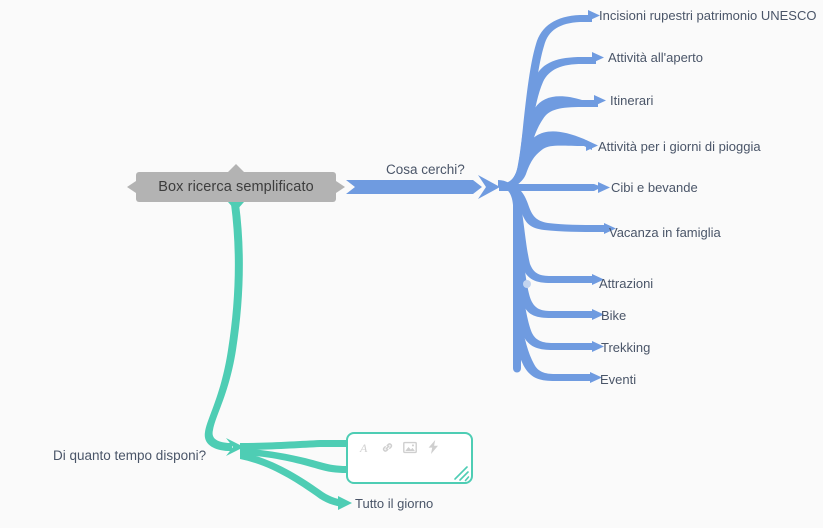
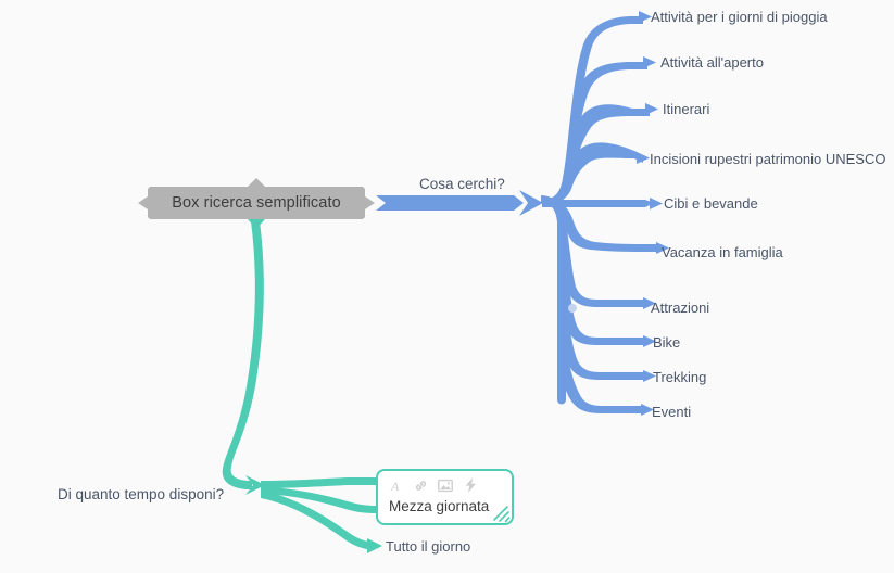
  Box ricerca semplificato
  Cosa cerchi?
  Di quanto tempo disponi?
- Incisioni rupestri patrimonio UNESCO
+ Attività per i giorni di pioggia
  Attività all'aperto
  Itinerari
- Attività per i giorni di pioggia
+ Incisioni rupestri patrimonio UNESCO
  Cibi e bevande
  Vacanza in famiglia
  Attrazioni
  Bike
  Trekking
  Eventi
  Tutto il giorno
  A
+ Mezza giornata
